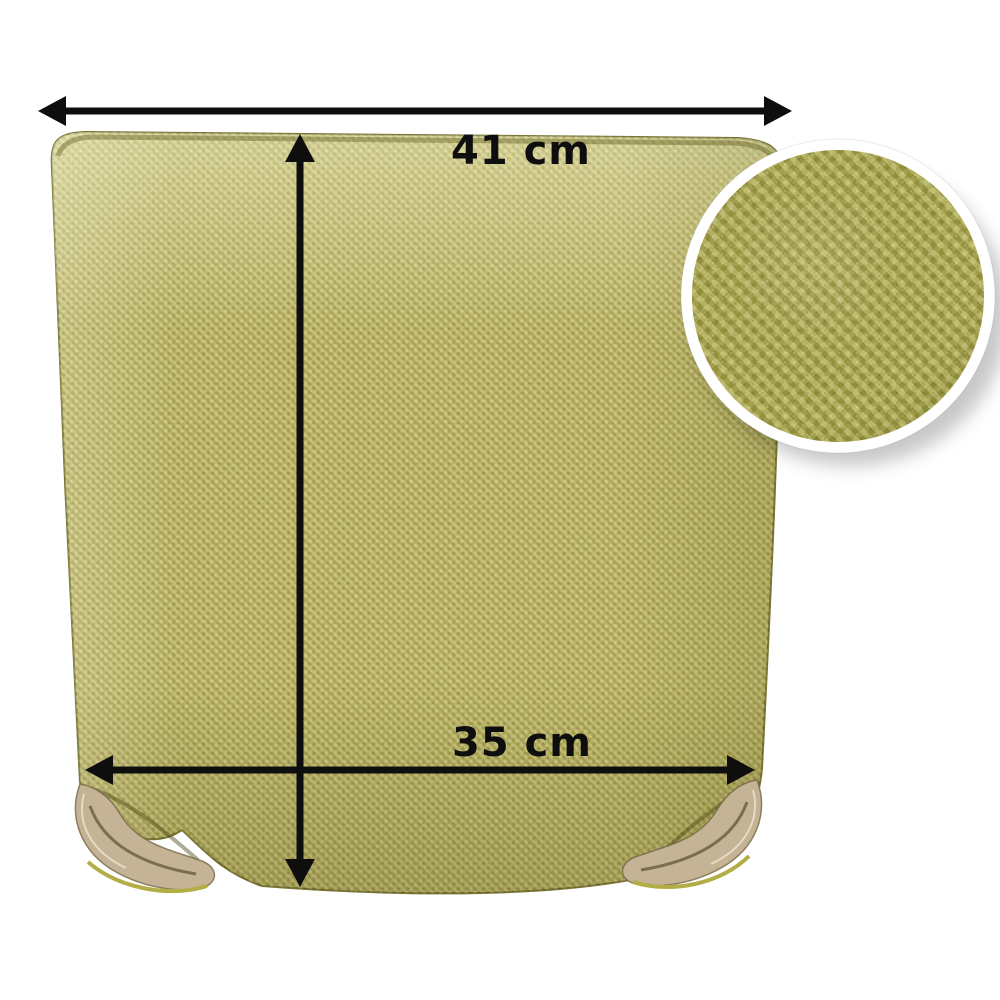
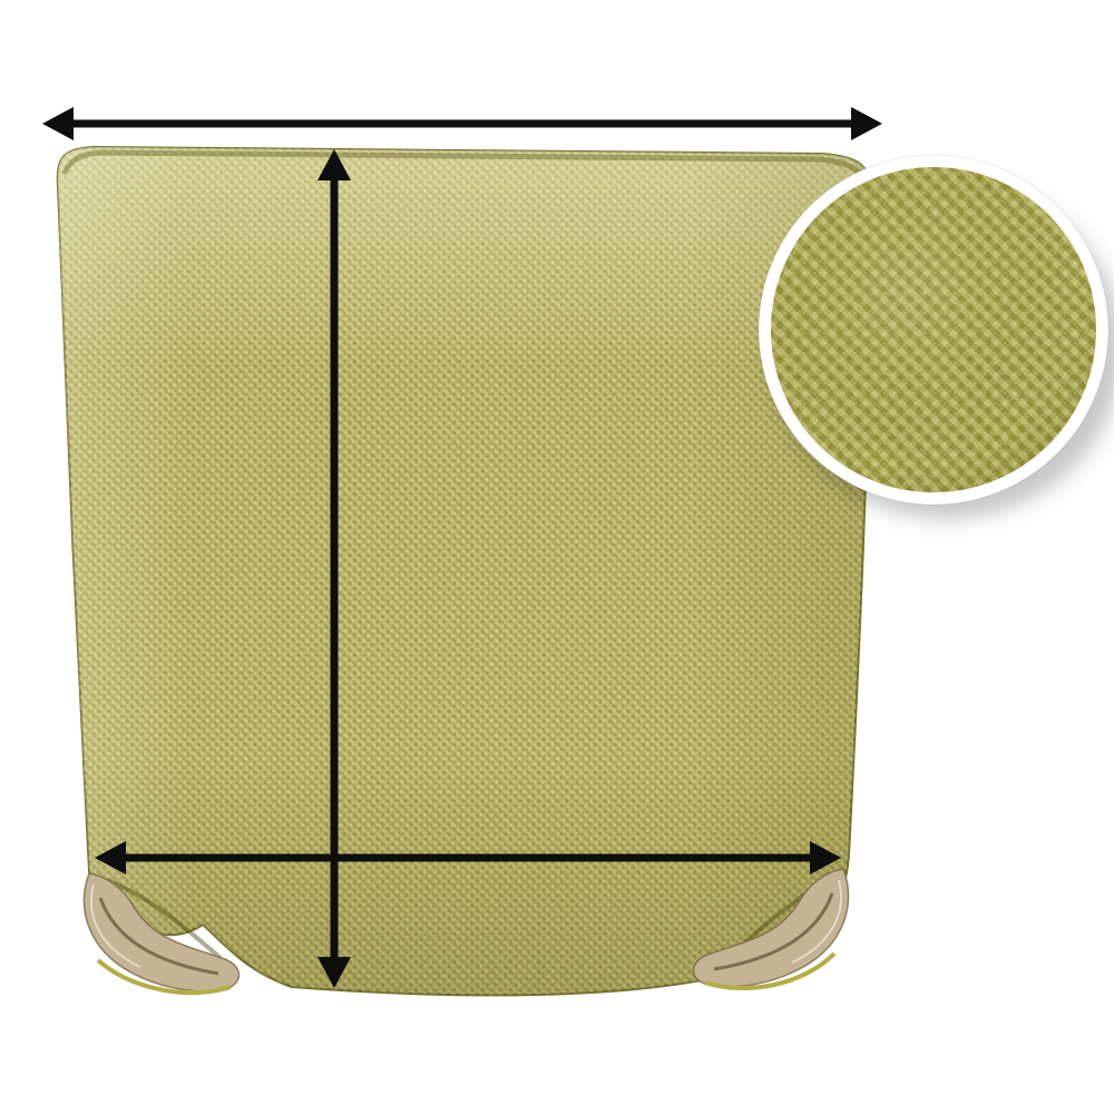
- 41 cm
- 35 cm
